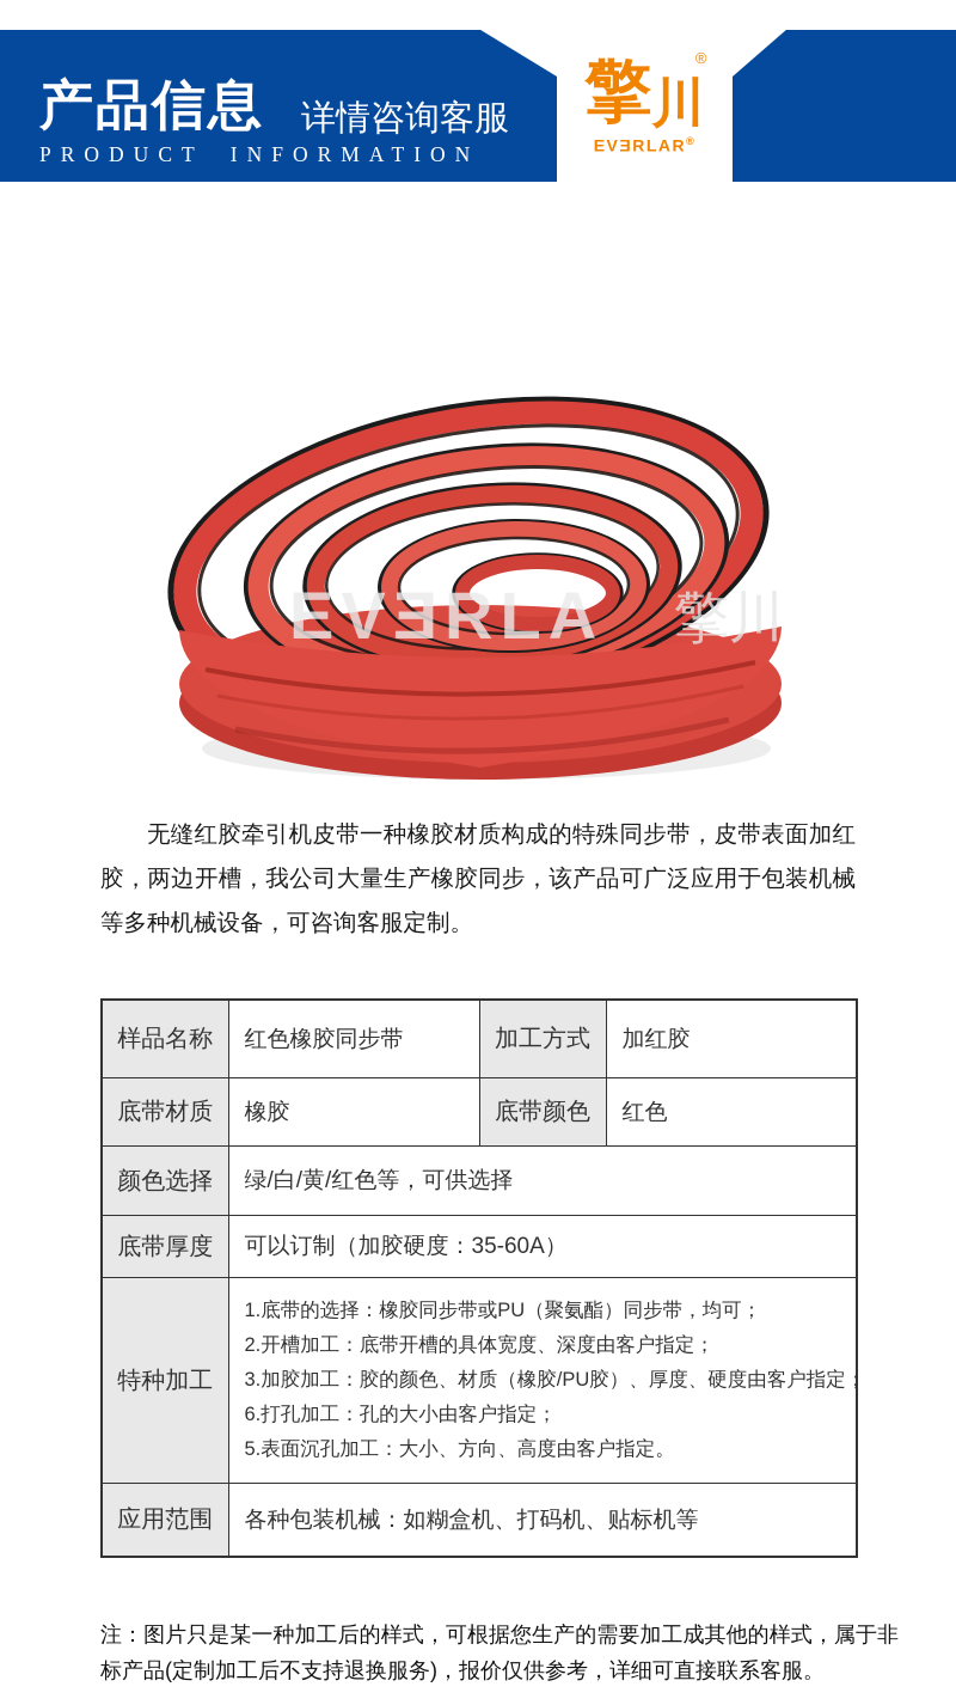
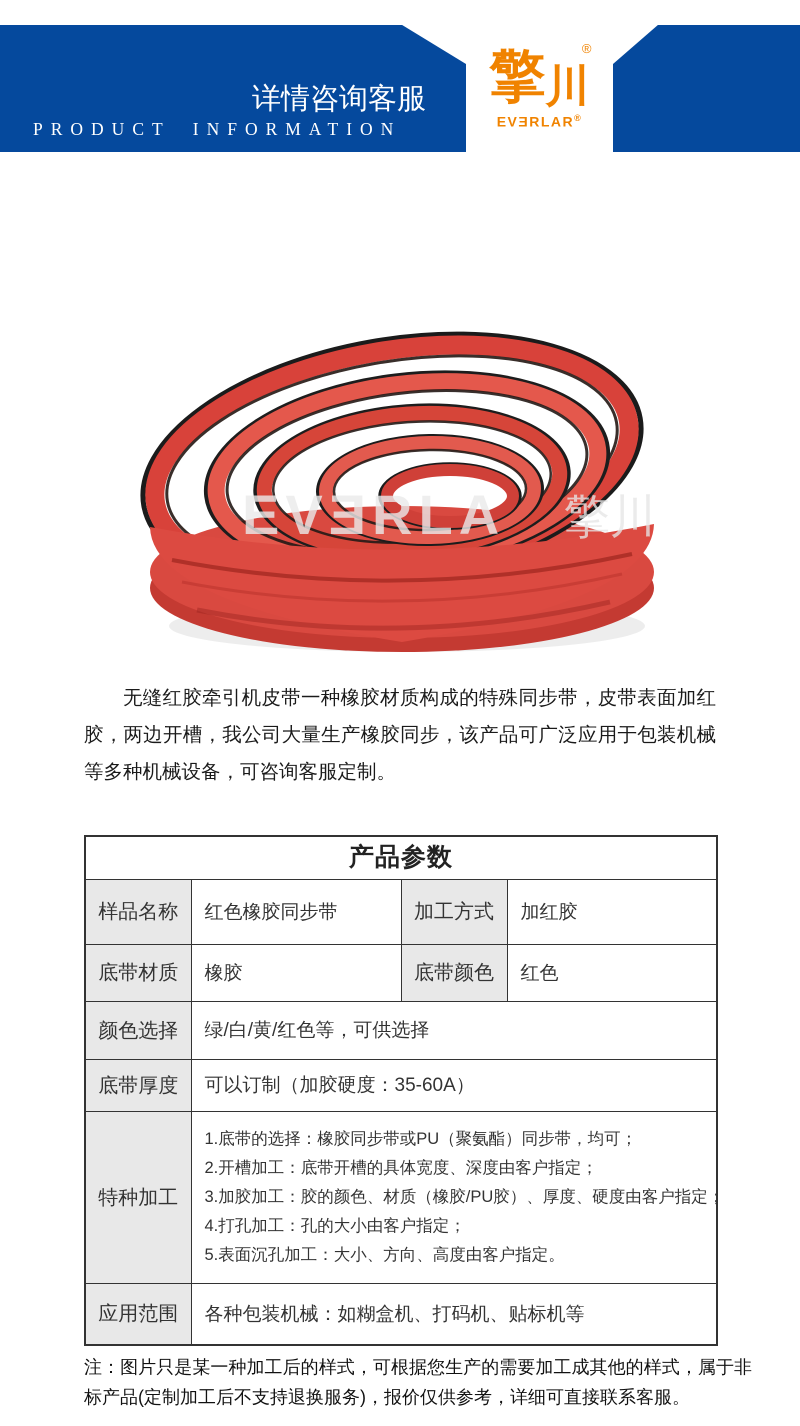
- 产品信息
  详情咨询客服
  PRODUCT INFORMATION
  擎川
  ®
  EVƎRLAR®
  EVƎRLA
  擎川
  无缝红胶牵引机皮带一种橡胶材质构成的特殊同步带，皮带表面加红胶，两边开槽，我公司大量生产橡胶同步，该产品可广泛应用于包装机械等多种机械设备，可咨询客服定制。
+ 产品参数
  样品名称	红色橡胶同步带	加工方式	加红胶
  底带材质	橡胶	底带颜色	红色
  颜色选择	绿/白/黄/红色等，可供选择
  底带厚度	可以订制（加胶硬度：35-60A）
- 特种加工	1.底带的选择：橡胶同步带或PU（聚氨酯）同步带，均可； 2.开槽加工：底带开槽的具体宽度、深度由客户指定； 3.加胶加工：胶的颜色、材质（橡胶/PU胶）、厚度、硬度由客户指定 6.打孔加工：孔的大小由客户指定； 5.表面沉孔加工：大小、方向、高度由客户指定。
+ 特种加工	1.底带的选择：橡胶同步带或PU（聚氨酯）同步带，均可； 2.开槽加工：底带开槽的具体宽度、深度由客户指定； 3.加胶加工：胶的颜色、材质（橡胶/PU胶）、厚度、硬度由客户指定 4.打孔加工：孔的大小由客户指定； 5.表面沉孔加工：大小、方向、高度由客户指定。
  应用范围	各种包装机械：如糊盒机、打码机、贴标机等
  注：图片只是某一种加工后的样式，可根据您生产的需要加工成其他的样式，属于非标产品(定制加工后不支持退换服务)，报价仅供参考，详细可直接联系客服。
